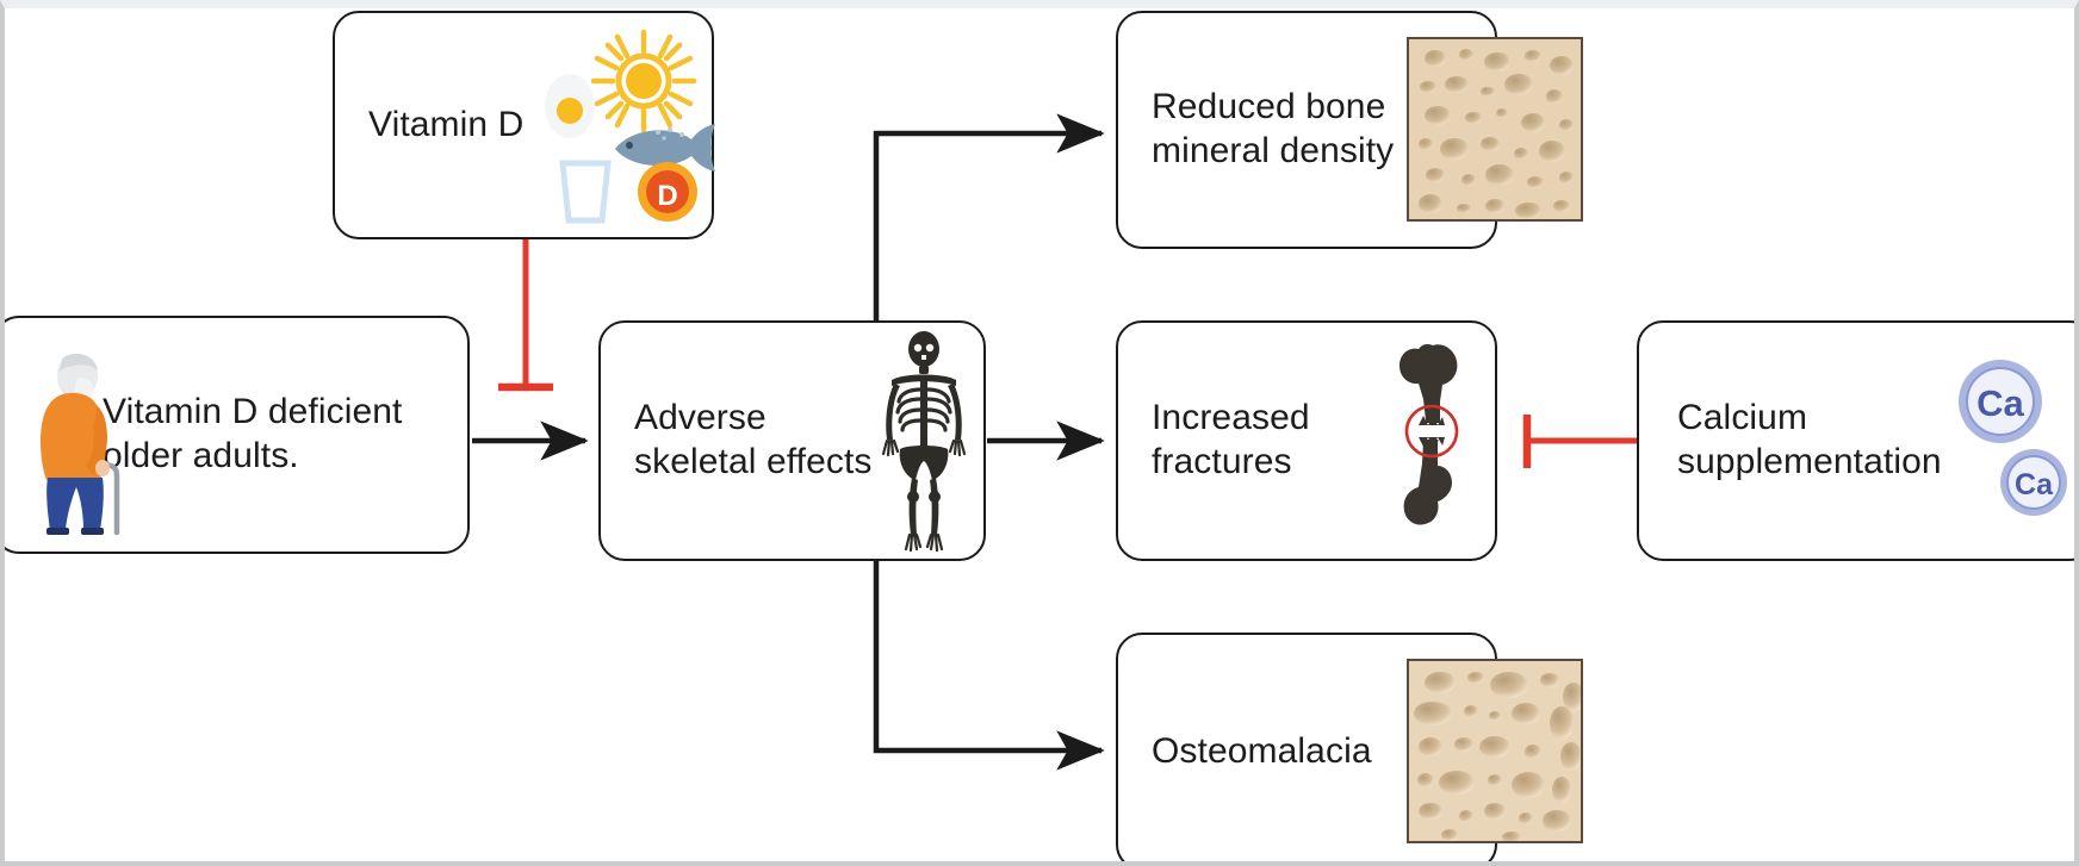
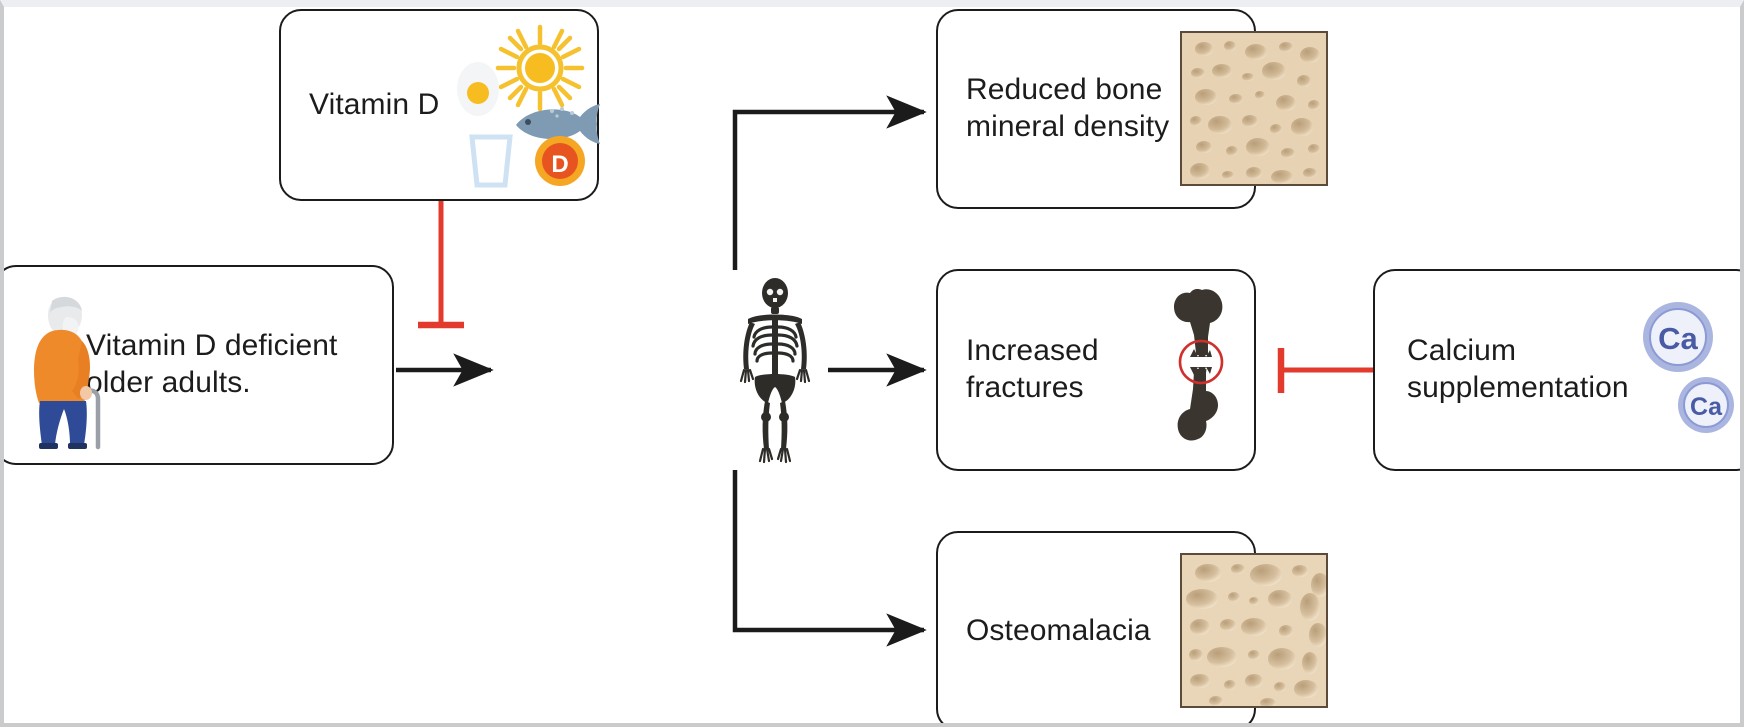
  Vitamin D
  Vitamin D deficient
  older adults.
- Adverse
- skeletal effects
  Reduced bone
  mineral density
  Increased
  fractures
  Calcium
  supplementation
  Osteomalacia
  D
  Ca
  Ca
